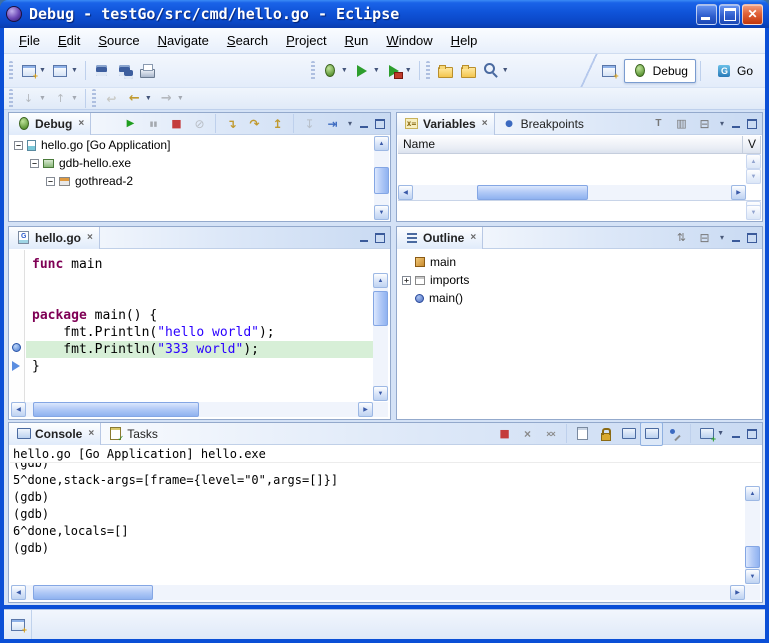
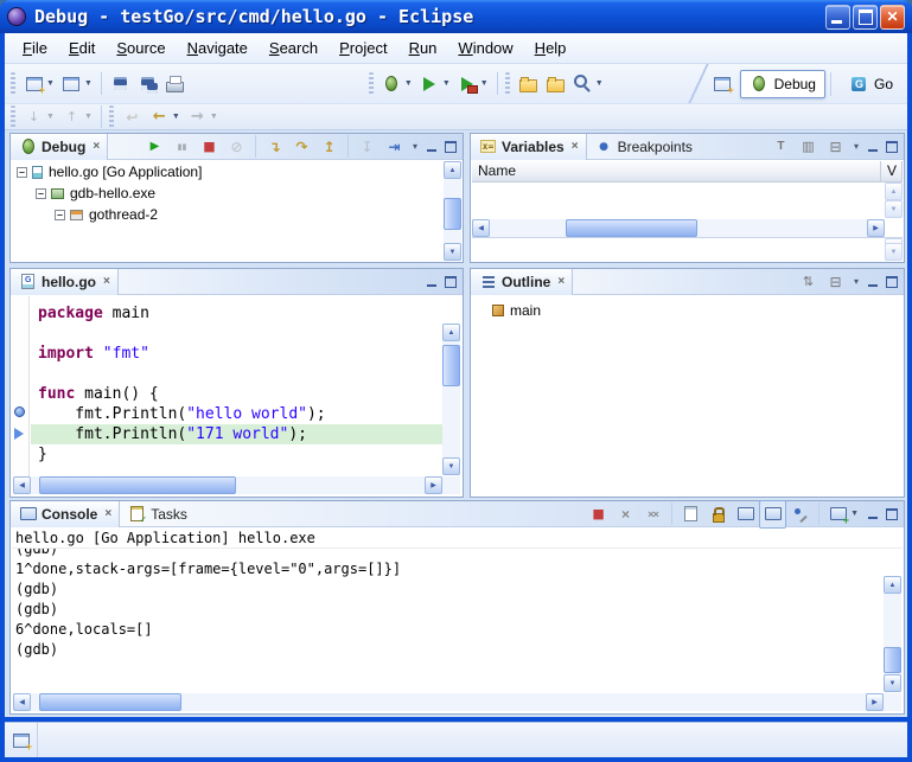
  Debug - testGo/src/cmd/hello.go - Eclipse
  ✕
  File
  Edit
  Source
  Navigate
  Search
  Project
  Run
  Window
  Help
  Debug
  Go
  Debug
  ×
  ▾
  −
  hello.go [Go Application]
  −
  gdb-hello.exe
  −
  gothread-2
  Variables
  ×
  Breakpoints
  ▾
  Name
  V
  hello.go
  ×
- func main
+ package main
+ import "fmt"
- package main() {
+ func main() {
  fmt.Println("hello world");
- fmt.Println("333 world");
+ fmt.Println("171 world");
  }
  Outline
  ×
  ▾
  main
- +
- imports
- main()
  Console
  ×
  Tasks
  hello.go [Go Application] hello.exe
  (gdb)
- 5^done,stack-args=[frame={level="0",args=[]}]
+ 1^done,stack-args=[frame={level="0",args=[]}]
  (gdb)
  (gdb)
  6^done,locals=[]
  (gdb)
